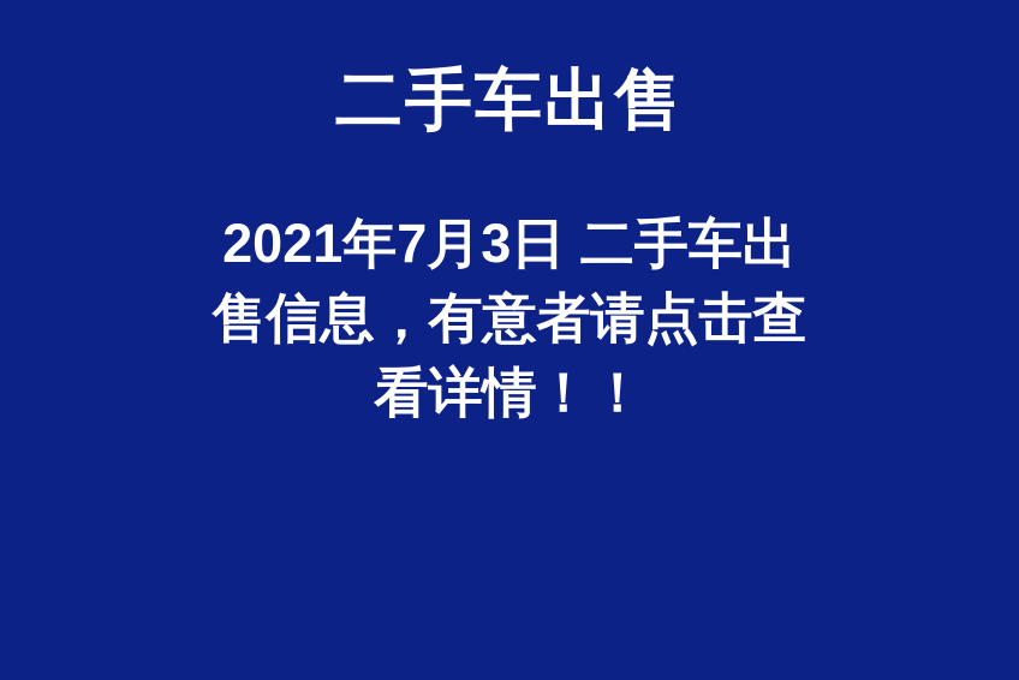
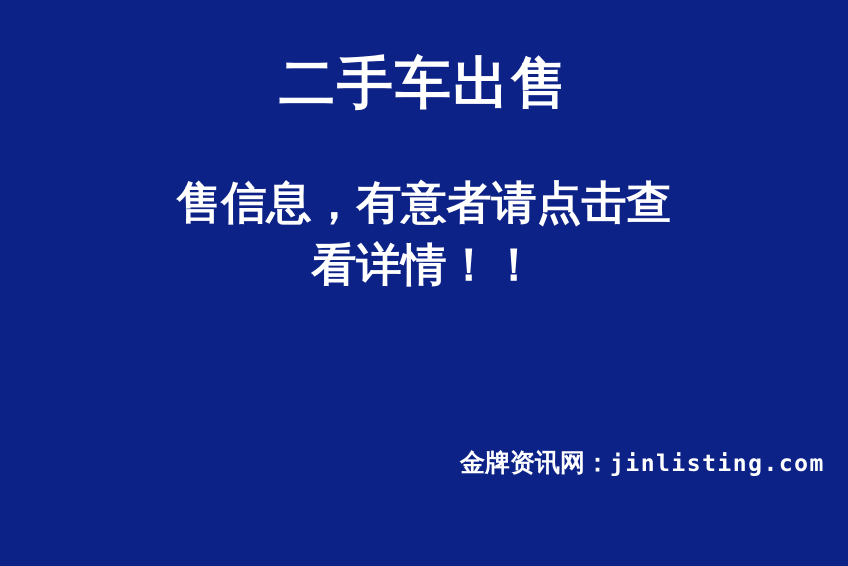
  二手车出售
- 2021年7月3日 二手车出
  售信息，有意者请点击查
  看详情！！
+ 金牌资讯网：jinlisting.com
